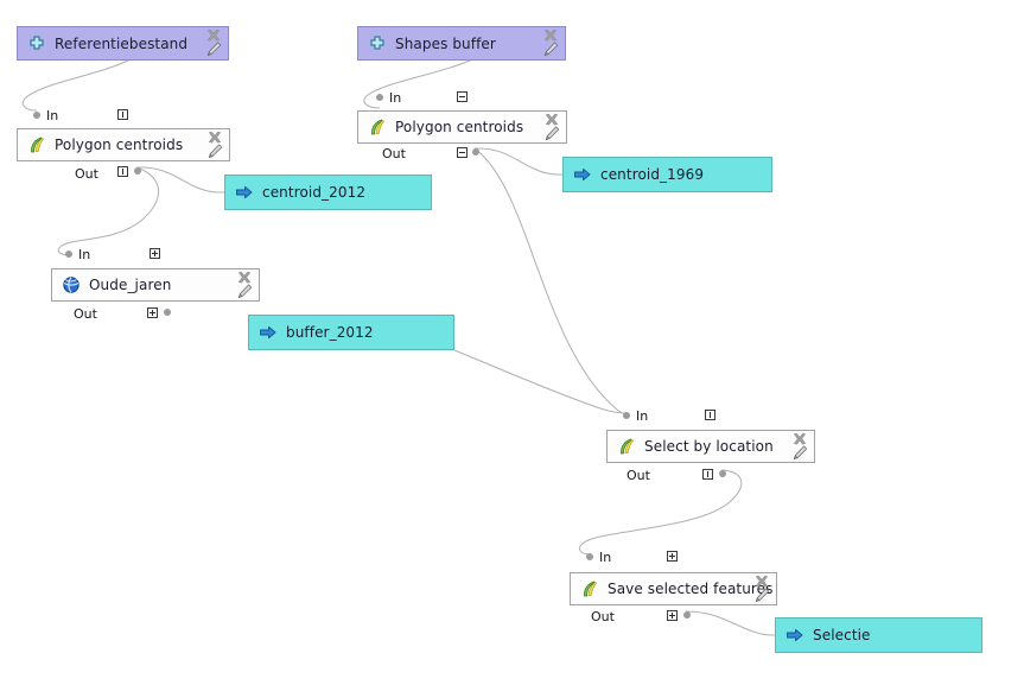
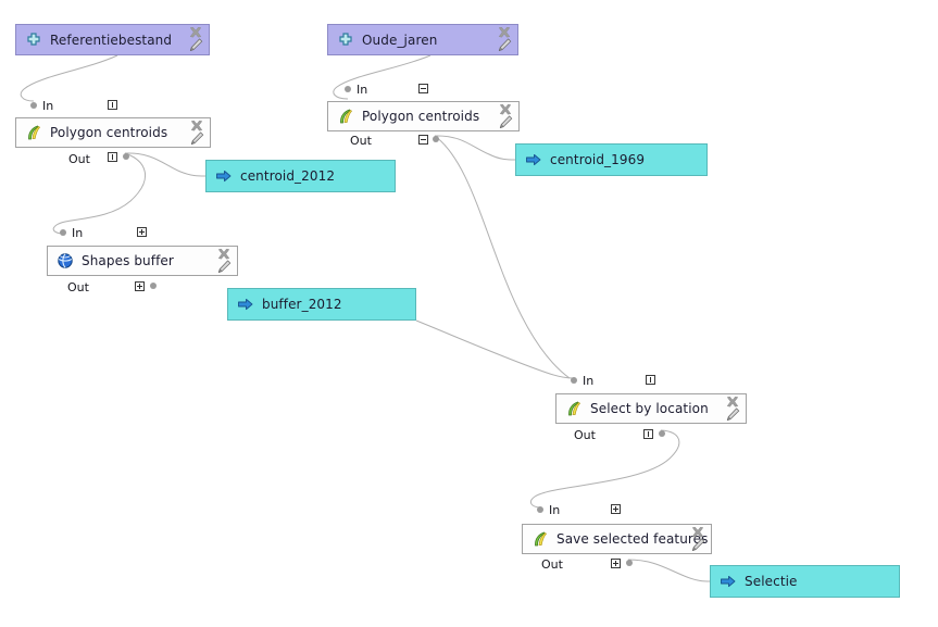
  Referentiebestand
- Shapes buffer
+ Oude_jaren
  Polygon centroids
  Polygon centroids
  centroid_2012
  centroid_1969
- Oude_jaren
+ Shapes buffer
  buffer_2012
  Select by location
  Save selected features
  Selectie
  In
  Out
  In
  Out
  In
  Out
  In
  Out
  In
  Out
